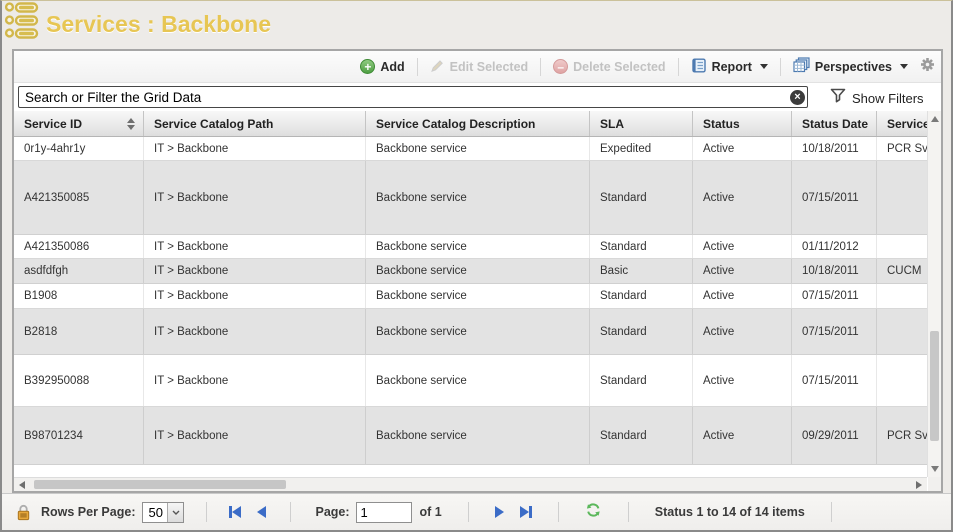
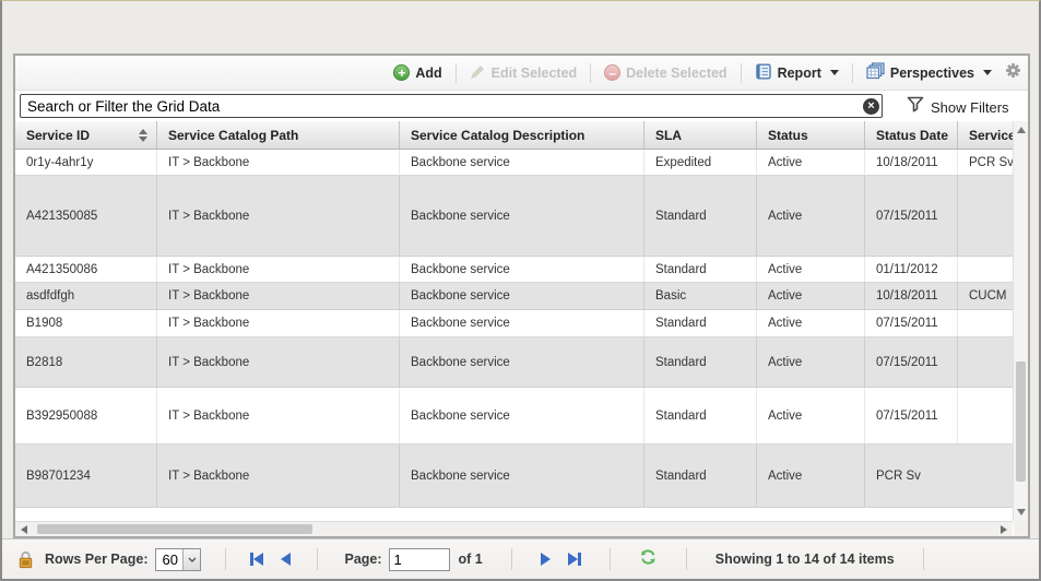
- Services : Backbone
  +
  Add
  Edit Selected
  –
  Delete Selected
  Report
  Perspectives
  Search or Filter the Grid Data
  ×
  Show Filters
  Service ID
  Service Catalog Path
  Service Catalog Description
  SLA
  Status
  Status Date
  Servic
  0r1y-4ahr1y
  IT > Backbone
  Backbone service
  Expedited
  Active
  10/18/2011
  PCR Sv
  A421350085
  IT > Backbone
  Backbone service
  Standard
  Active
  07/15/2011
  A421350086
  IT > Backbone
  Backbone service
  Standard
  Active
  01/11/2012
  asdfdfgh
  IT > Backbone
  Backbone service
  Basic
  Active
  10/18/2011
  CUCM
  B1908
  IT > Backbone
  Backbone service
  Standard
  Active
  07/15/2011
  B2818
  IT > Backbone
  Backbone service
  Standard
  Active
  07/15/2011
  B392950088
  IT > Backbone
  Backbone service
  Standard
  Active
  07/15/2011
  B98701234
  IT > Backbone
  Backbone service
  Standard
  Active
- 09/29/2011
  PCR Sv
  Rows Per Page:
- 50
+ 60
  Page:
  1
  of 1
- Status 1 to 14 of 14 items
+ Showing 1 to 14 of 14 items
